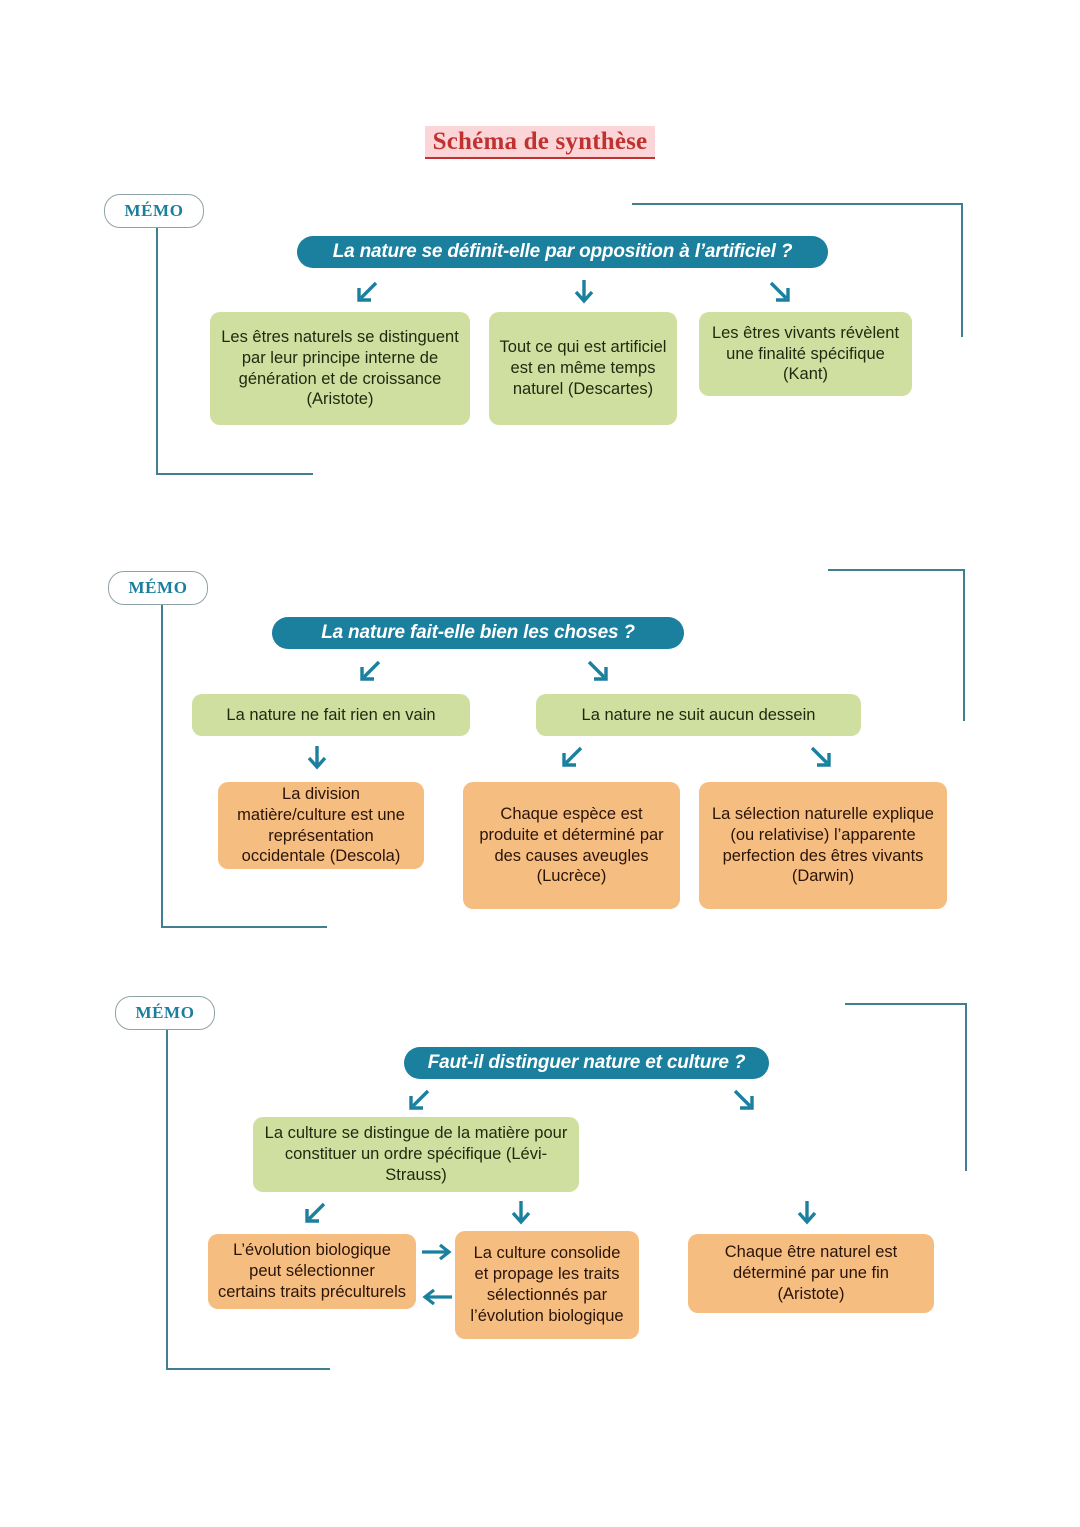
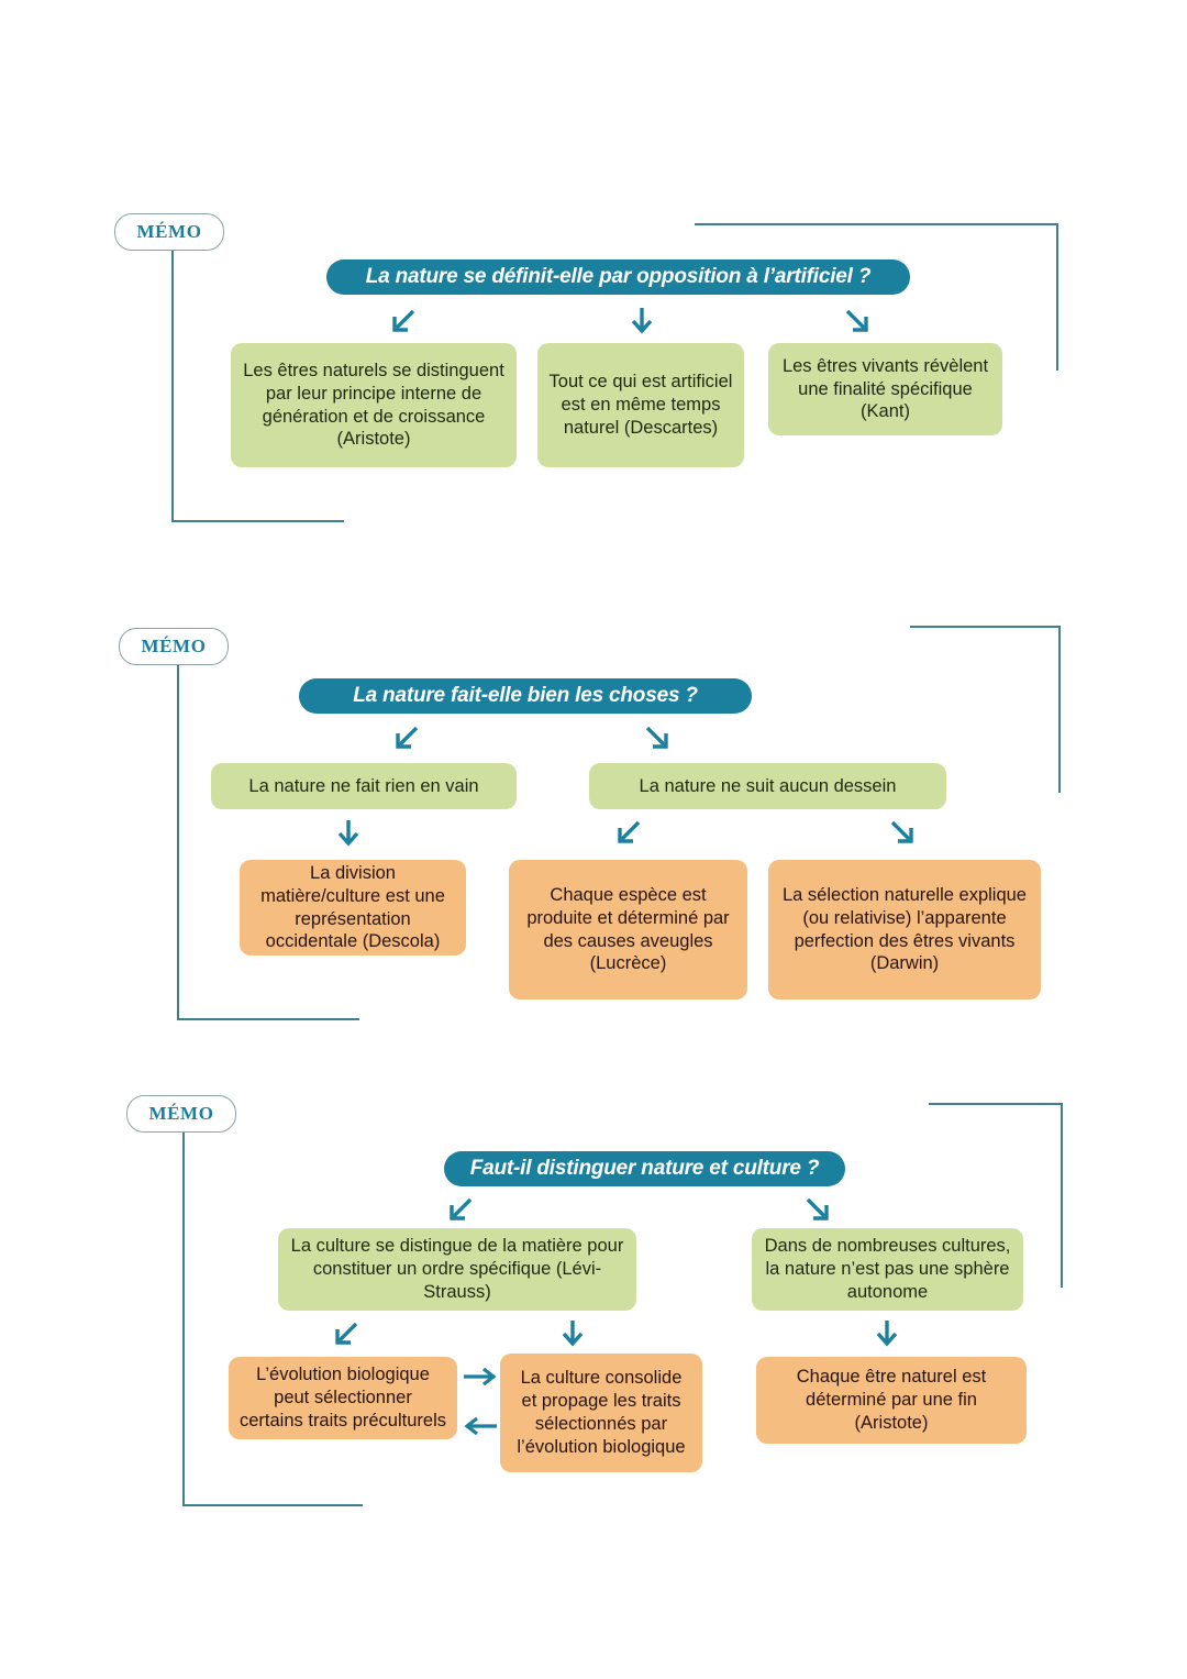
- Schéma de synthèse
  MÉMO
  La nature se définit-elle par opposition à l’artificiel ?
  Les êtres naturels se distinguent par leur principe interne de génération et de croissance (Aristote)
  Tout ce qui est artificiel est en même temps naturel (Descartes)
  Les êtres vivants révèlent une finalité spécifique (Kant)
  MÉMO
  La nature fait-elle bien les choses ?
  La nature ne fait rien en vain
  La nature ne suit aucun dessein
  La division matière/culture est une représentation occidentale (Descola)
  Chaque espèce est produite et déterminé par des causes aveugles (Lucrèce)
  La sélection naturelle explique (ou relativise) l’apparente perfection des êtres vivants (Darwin)
  MÉMO
  Faut-il distinguer nature et culture ?
  La culture se distingue de la matière pour constituer un ordre spécifique (Lévi-Strauss)
+ Dans de nombreuses cultures, la nature n’est pas une sphère autonome
  L’évolution biologique peut sélectionner certains traits préculturels
  La culture consolide et propage les traits sélectionnés par l’évolution biologique
  Chaque être naturel est déterminé par une fin (Aristote)
